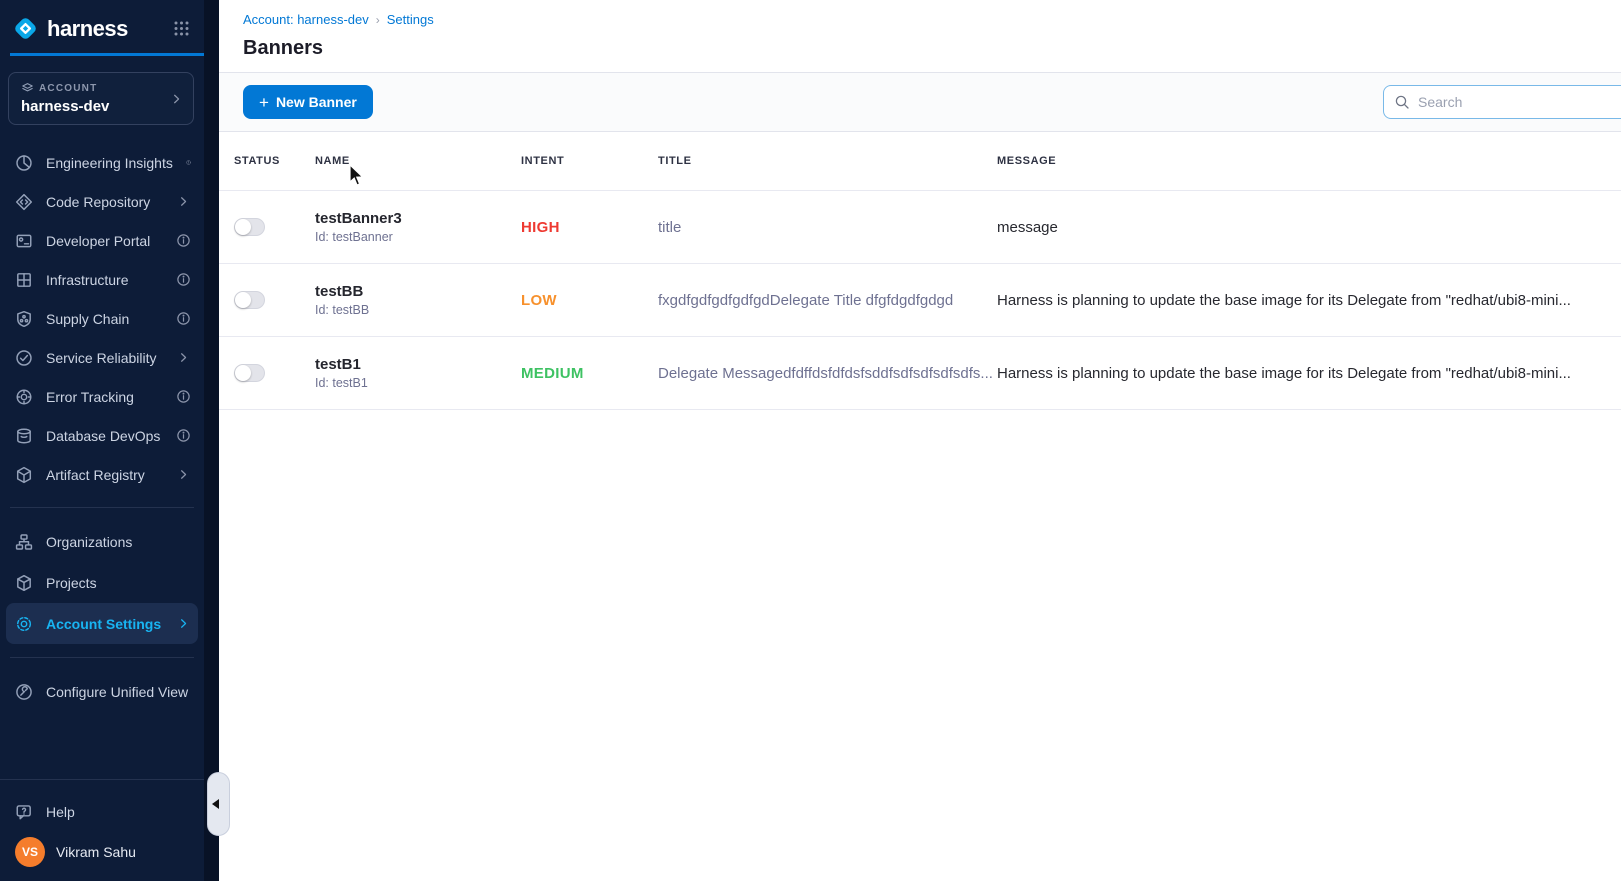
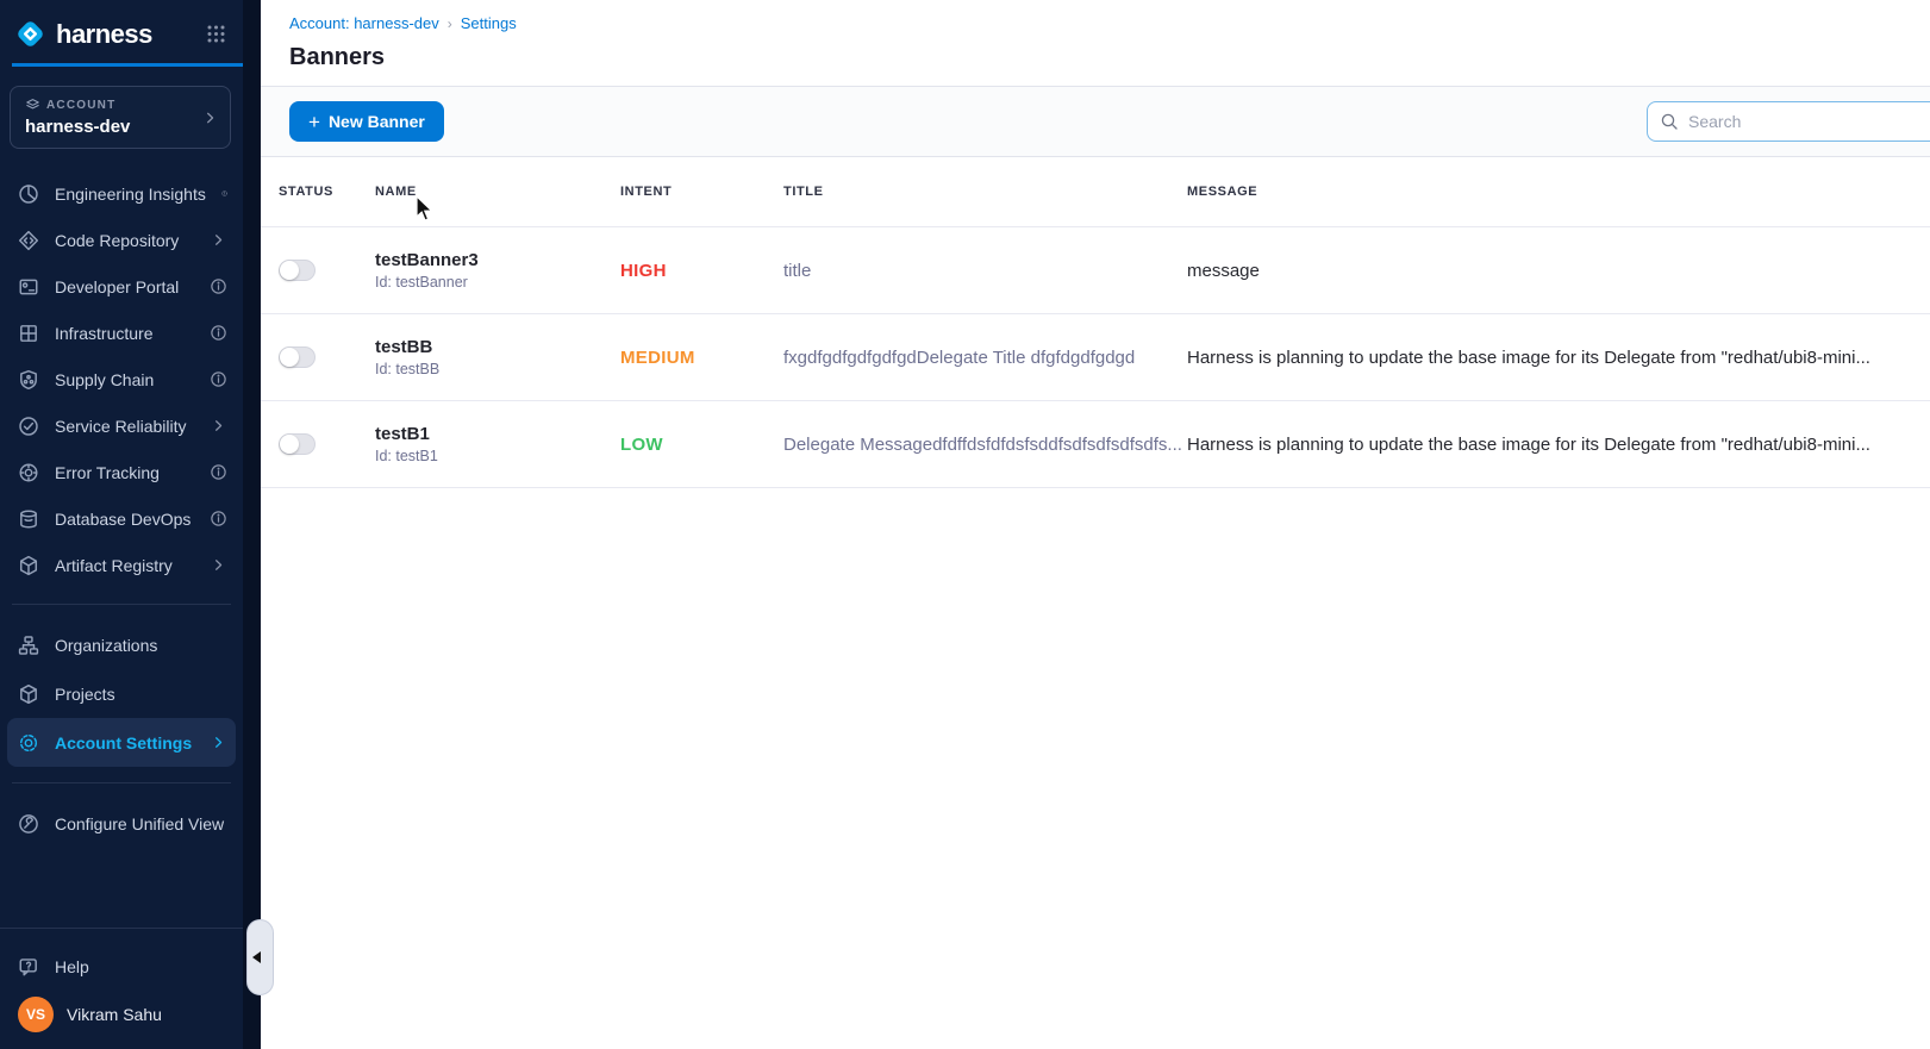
  harness
  ACCOUNT
  harness-dev
  Engineering Insights
  Code Repository
  Developer Portal
  Infrastructure
  Supply Chain
  Service Reliability
  Error Tracking
  Database DevOps
  Artifact Registry
  Organizations
  Projects
  Account Settings
  Configure Unified View
  Help
  VS
  Vikram Sahu
  Account: harness-dev
  ›
  Settings
  Banners
  +
  New Banner
  Search
  STATUS
  NAME
  INTENT
  TITLE
  MESSAGE
  testBanner3
  Id: testBanner
  HIGH
  title
  message
  testBB
  Id: testBB
- LOW
+ MEDIUM
  fxgdfgdfgdfgdfgdDelegate Title dfgfdgdfgdgd
  Harness is planning to update the base image for its Delegate from "redhat/ubi8-mini...
  testB1
  Id: testB1
- MEDIUM
+ LOW
  Delegate Messagedfdffdsfdfdsfsddfsdfsdfsdfsdfs...
  Harness is planning to update the base image for its Delegate from "redhat/ubi8-mini...
